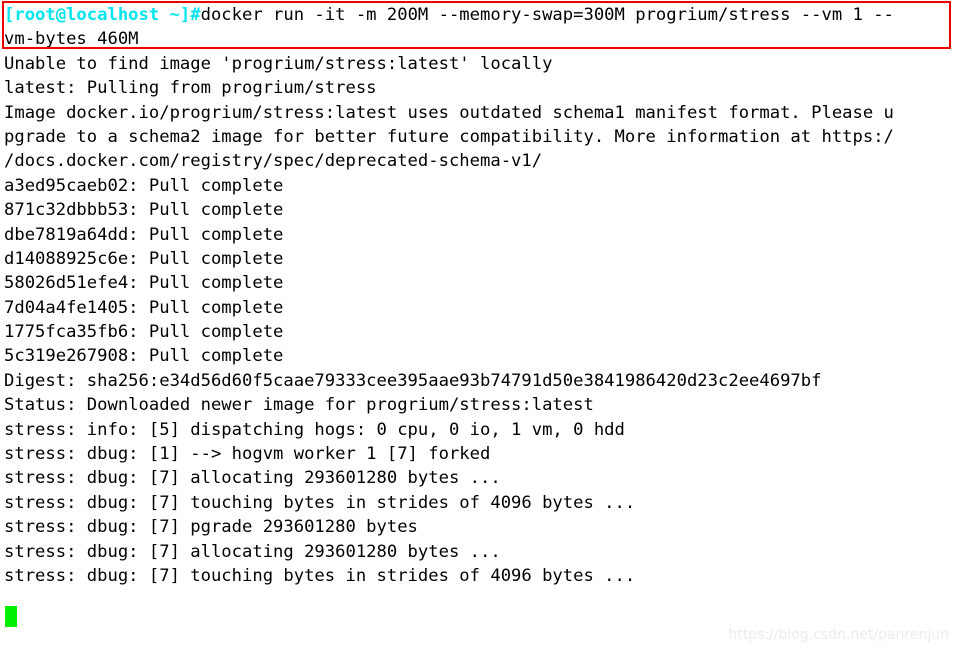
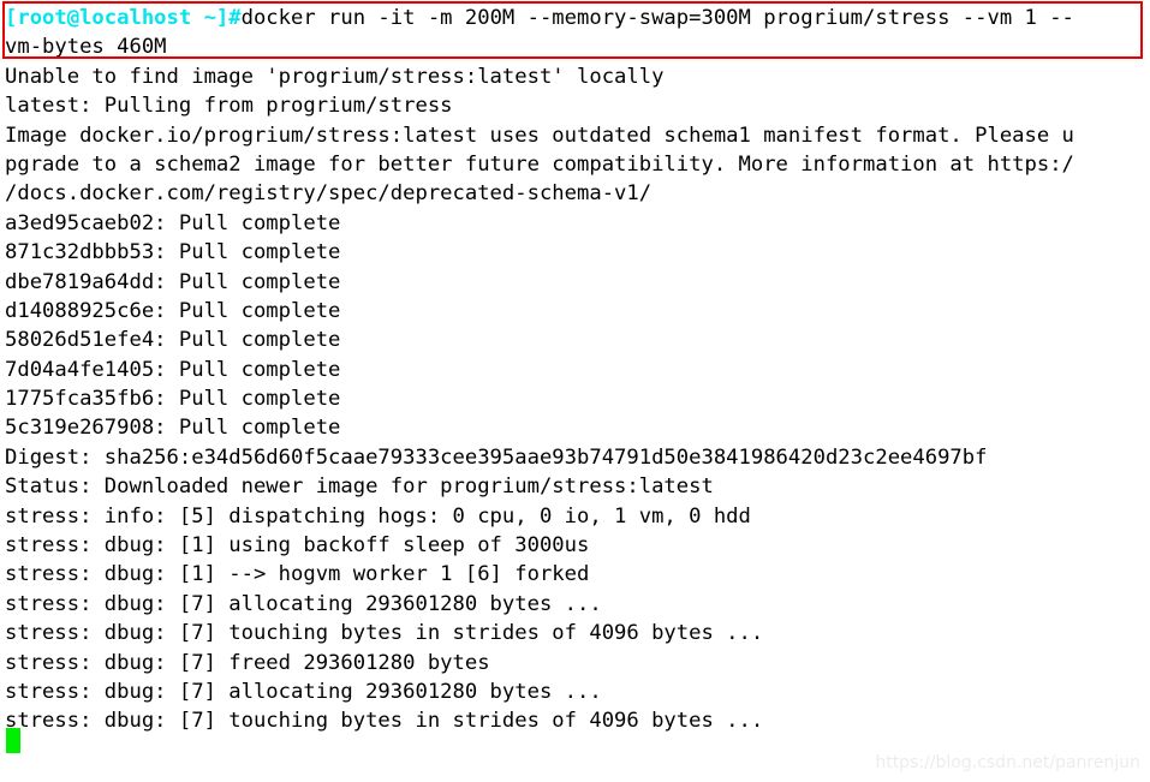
  [root@localhost ~]#docker run -it -m 200M --memory-swap=300M progrium/stress --vm 1 --
  vm-bytes 460M
  Unable to find image 'progrium/stress:latest' locally
  latest: Pulling from progrium/stress
  Image docker.io/progrium/stress:latest uses outdated schema1 manifest format. Please u
  pgrade to a schema2 image for better future compatibility. More information at https:/
  /docs.docker.com/registry/spec/deprecated-schema-v1/
  a3ed95caeb02: Pull complete
  871c32dbbb53: Pull complete
  dbe7819a64dd: Pull complete
  d14088925c6e: Pull complete
  58026d51efe4: Pull complete
  7d04a4fe1405: Pull complete
  1775fca35fb6: Pull complete
  5c319e267908: Pull complete
  Digest: sha256:e34d56d60f5caae79333cee395aae93b74791d50e3841986420d23c2ee4697bf
  Status: Downloaded newer image for progrium/stress:latest
  stress: info: [5] dispatching hogs: 0 cpu, 0 io, 1 vm, 0 hdd
+ stress: dbug: [1] using backoff sleep of 3000us
- stress: dbug: [1] --> hogvm worker 1 [7] forked
+ stress: dbug: [1] --> hogvm worker 1 [6] forked
  stress: dbug: [7] allocating 293601280 bytes ...
  stress: dbug: [7] touching bytes in strides of 4096 bytes ...
- stress: dbug: [7] pgrade 293601280 bytes
+ stress: dbug: [7] freed 293601280 bytes
  stress: dbug: [7] allocating 293601280 bytes ...
  stress: dbug: [7] touching bytes in strides of 4096 bytes ...
